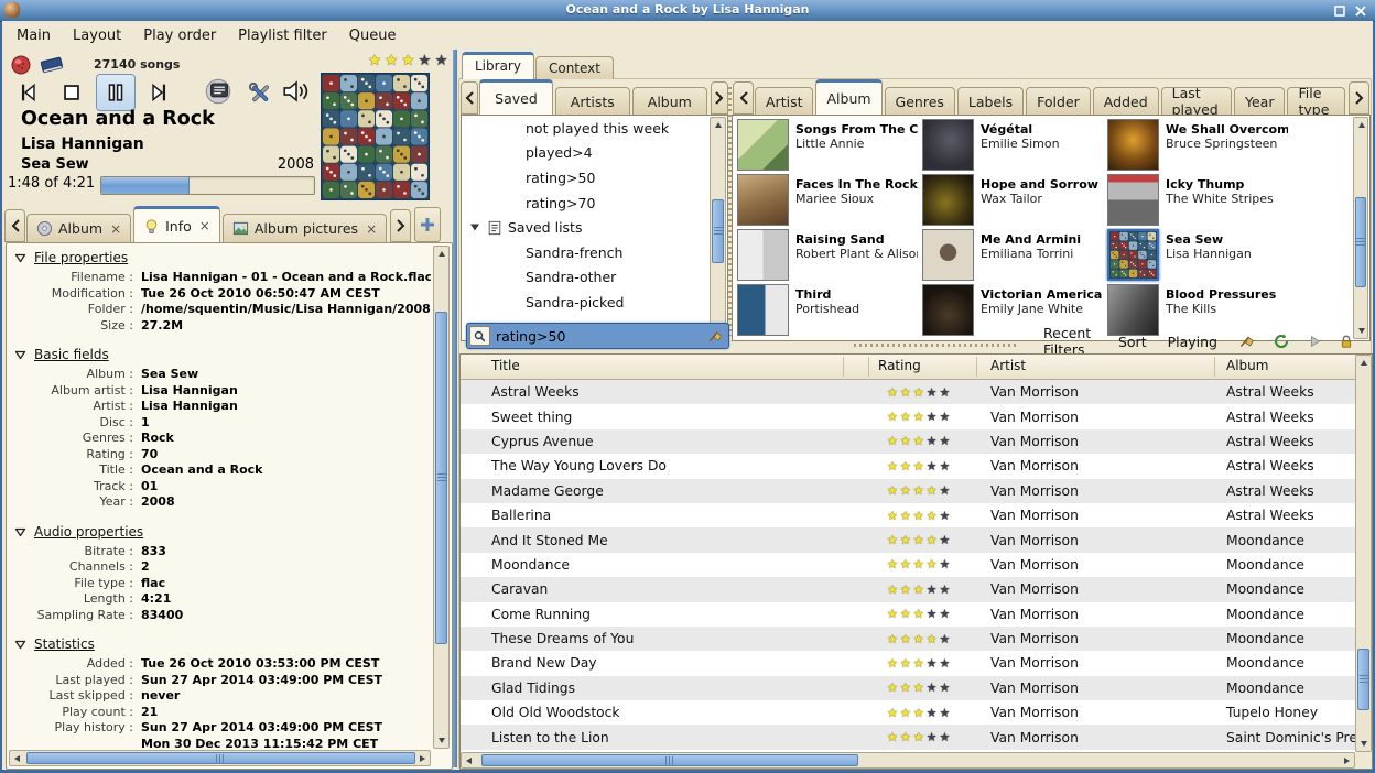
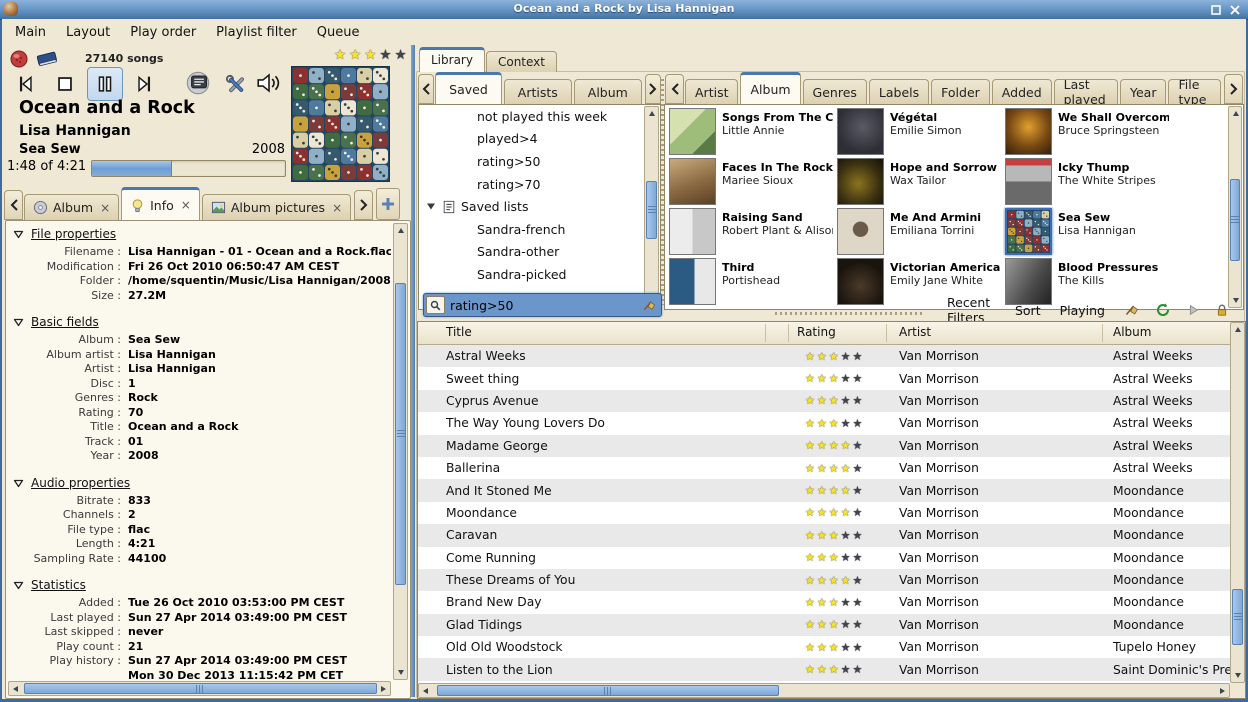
  Ocean and a Rock by Lisa Hannigan
  Main
  Layout
  Play order
  Playlist filter
  Queue
  27140 songs
  ★
  ★
  ★
  ★
  ★
  Ocean and a Rock
  Lisa Hannigan
  Sea Sew
  2008
  1:48 of 4:21
  Album
  ×
  Info
  ×
  Album pictures
  ×
  File properties
  Filename :
  Lisa Hannigan - 01 - Ocean and a Rock.flac
  Modification :
- Tue 26 Oct 2010 06:50:47 AM CEST
+ Fri 26 Oct 2010 06:50:47 AM CEST
  Folder :
  /home/squentin/Music/Lisa Hannigan/2008
  Size :
  27.2M
  Basic fields
  Album :
  Sea Sew
  Album artist :
  Lisa Hannigan
  Artist :
  Lisa Hannigan
  Disc :
  1
  Genres :
  Rock
  Rating :
  70
  Title :
  Ocean and a Rock
  Track :
  01
  Year :
  2008
  Audio properties
  Bitrate :
  833
  Channels :
  2
  File type :
  flac
  Length :
  4:21
  Sampling Rate :
- 83400
+ 44100
  Statistics
  Added :
  Tue 26 Oct 2010 03:53:00 PM CEST
  Last played :
  Sun 27 Apr 2014 03:49:00 PM CEST
  Last skipped :
  never
  Play count :
  21
  Play history :
  Sun 27 Apr 2014 03:49:00 PM CEST
  Mon 30 Dec 2013 11:15:42 PM CET
  Library
  Context
  Saved
  Artists
  Album
  not played this week
  played>4
  rating>50
  rating>70
  Saved lists
  Sandra-french
  Sandra-other
  Sandra-picked
  Artist
  Album
  Genres
  Labels
  Folder
  Added
  Last played
  Year
  File type
  Songs From The C
  Little Annie
  Végétal
  Emilie Simon
  We Shall Overcom
  Bruce Springsteen
  Faces In The Rock
  Mariee Sioux
  Hope and Sorrow
  Wax Tailor
  Icky Thump
  The White Stripes
  Raising Sand
  Robert Plant & Aliso
  Me And Armini
  Emiliana Torrini
  Sea Sew
  Lisa Hannigan
  Third
  Portishead
  Victorian America
  Emily Jane White
  Blood Pressures
  The Kills
  rating>50
  Recent Filters
  Sort
  Playing
  Title
  Rating
  Artist
  Album
  Astral Weeks
  ★
  ★
  ★
  ★
  ★
  Van Morrison
  Astral Weeks
  Sweet thing
  ★
  ★
  ★
  ★
  ★
  Van Morrison
  Astral Weeks
  Cyprus Avenue
  ★
  ★
  ★
  ★
  ★
  Van Morrison
  Astral Weeks
  The Way Young Lovers Do
  ★
  ★
  ★
  ★
  ★
  Van Morrison
  Astral Weeks
  Madame George
  ★
  ★
  ★
  ★
  ★
  Van Morrison
  Astral Weeks
  Ballerina
  ★
  ★
  ★
  ★
  ★
  Van Morrison
  Astral Weeks
  And It Stoned Me
  ★
  ★
  ★
  ★
  ★
  Van Morrison
  Moondance
  Moondance
  ★
  ★
  ★
  ★
  ★
  Van Morrison
  Moondance
  Caravan
  ★
  ★
  ★
  ★
  ★
  Van Morrison
  Moondance
  Come Running
  ★
  ★
  ★
  ★
  ★
  Van Morrison
  Moondance
  These Dreams of You
  ★
  ★
  ★
  ★
  ★
  Van Morrison
  Moondance
  Brand New Day
  ★
  ★
  ★
  ★
  ★
  Van Morrison
  Moondance
  Glad Tidings
  ★
  ★
  ★
  ★
  ★
  Van Morrison
  Moondance
  Old Old Woodstock
  ★
  ★
  ★
  ★
  ★
  Van Morrison
  Tupelo Honey
  Listen to the Lion
  ★
  ★
  ★
  ★
  ★
  Van Morrison
  Saint Dominic's Pre
